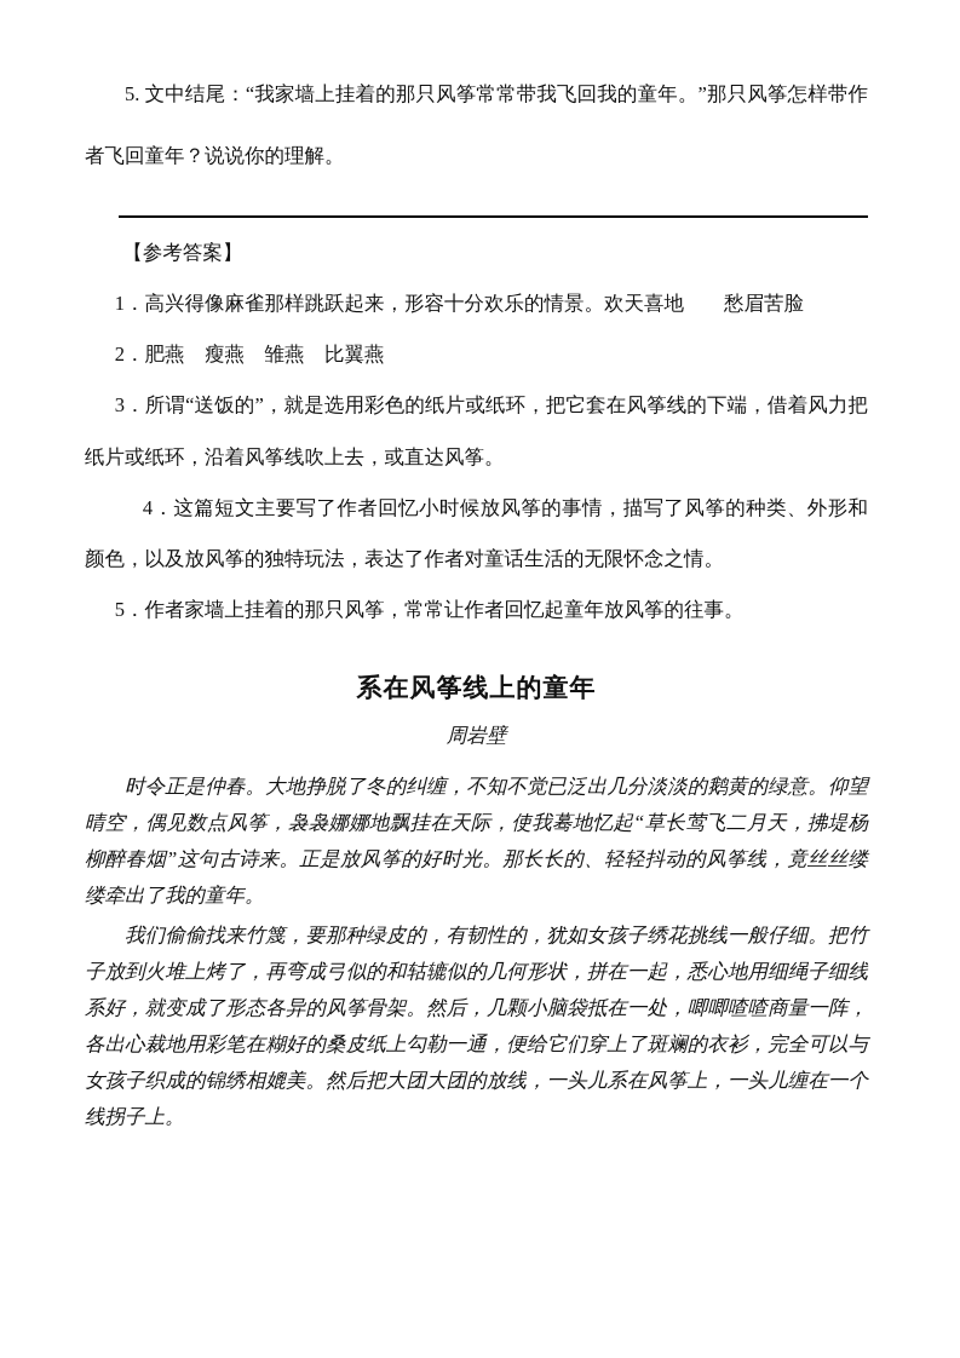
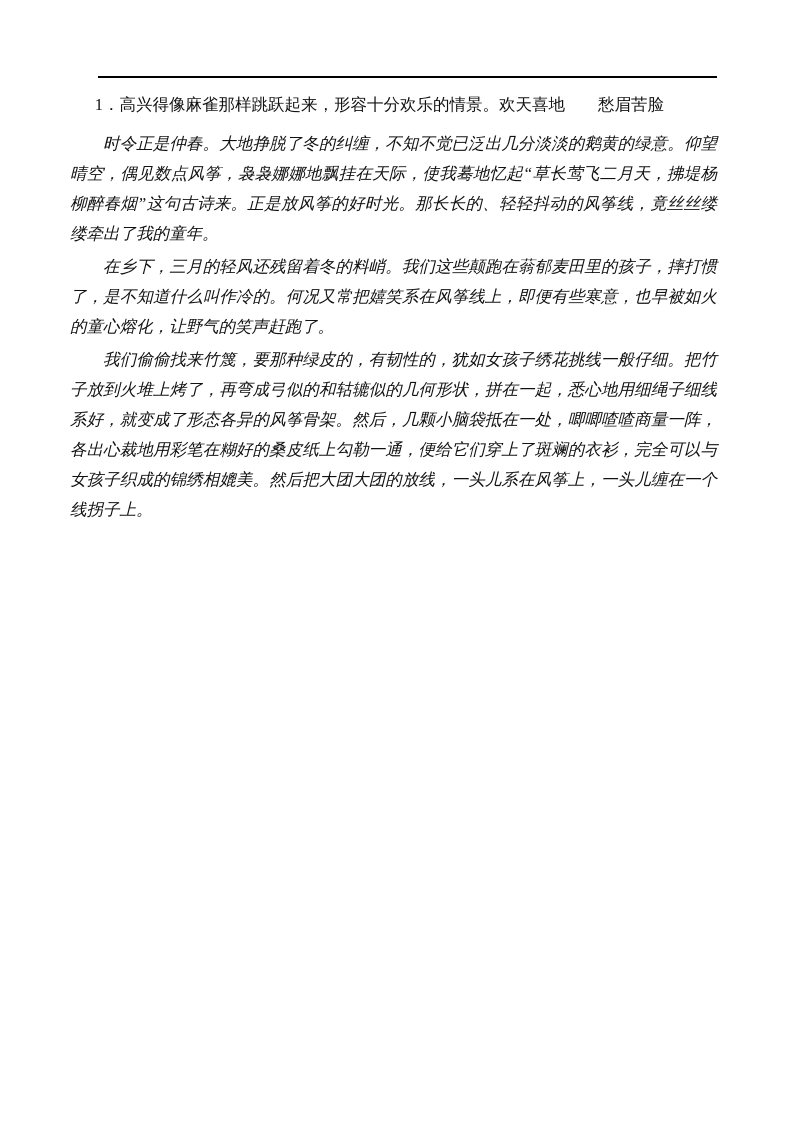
- 5. 文中结尾：“我家墙上挂着的那只风筝常常带我飞回我的童年。”那只风筝怎样带作者飞回童年？说说你的理解。
- 【参考答案】
  1．高兴得像麻雀那样跳跃起来，形容十分欢乐的情景。欢天喜地 愁眉苦脸
- 2．肥燕 瘦燕 雏燕 比翼燕
- 3．所谓“送饭的”，就是选用彩色的纸片或纸环，把它套在风筝线的下端，借着风力把纸片或纸环，沿着风筝线吹上去，或直达风筝。
- 4．这篇短文主要写了作者回忆小时候放风筝的事情，描写了风筝的种类、外形和颜色，以及放风筝的独特玩法，表达了作者对童话生活的无限怀念之情。
- 5．作者家墙上挂着的那只风筝，常常让作者回忆起童年放风筝的往事。
- 系在风筝线上的童年
- 周岩壁
  时令正是仲春。大地挣脱了冬的纠缠，不知不觉已泛出几分淡淡的鹅黄的绿意。仰望晴空，偶见数点风筝，袅袅娜娜地飘挂在天际，使我蓦地忆起“草长莺飞二月天，拂堤杨柳醉春烟”这句古诗来。正是放风筝的好时光。那长长的、轻轻抖动的风筝线，竟丝丝缕缕牵出了我的童年。
+ 在乡下，三月的轻风还残留着冬的料峭。我们这些颠跑在蓊郁麦田里的孩子，摔打惯了，是不知道什么叫作冷的。何况又常把嬉笑系在风筝线上，即便有些寒意，也早被如火的童心熔化，让野气的笑声赶跑了。
  我们偷偷找来竹篾，要那种绿皮的，有韧性的，犹如女孩子绣花挑线一般仔细。把竹子放到火堆上烤了，再弯成弓似的和轱辘似的几何形状，拼在一起，悉心地用细绳子细线系好，就变成了形态各异的风筝骨架。然后，几颗小脑袋抵在一处，唧唧喳喳商量一阵，各出心裁地用彩笔在糊好的桑皮纸上勾勒一通，便给它们穿上了斑斓的衣衫，完全可以与女孩子织成的锦绣相媲美。然后把大团大团的放线，一头儿系在风筝上，一头儿缠在一个线拐子上。
